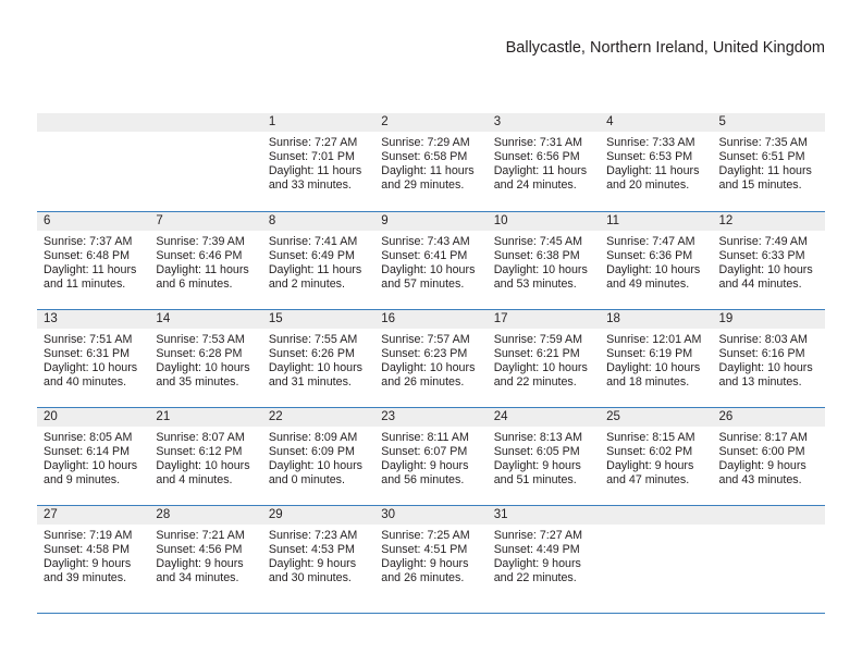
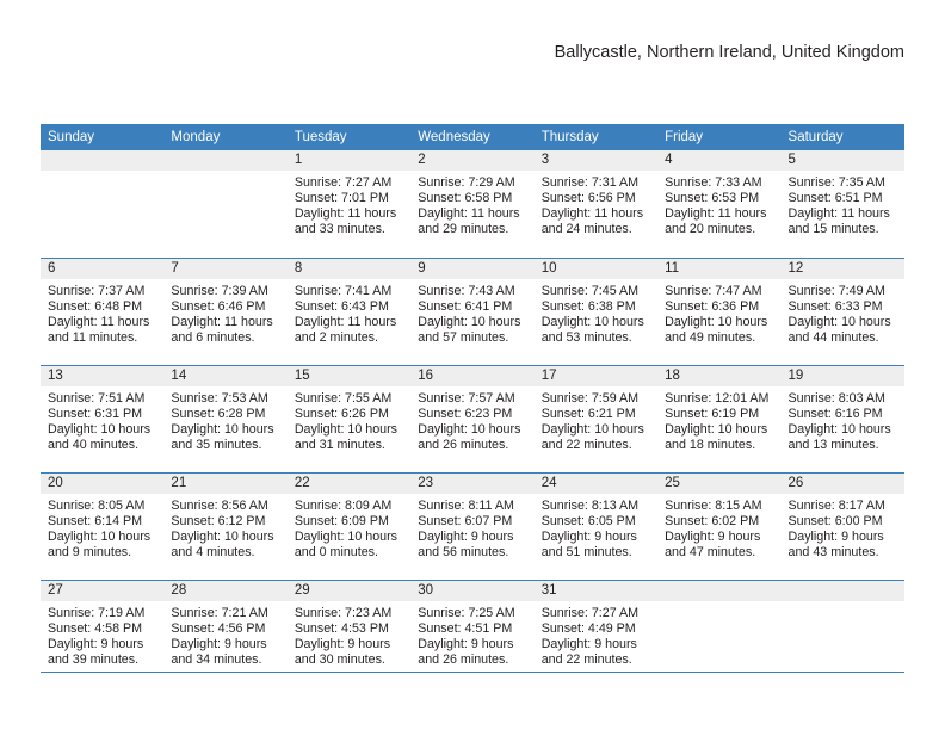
  Ballycastle, Northern Ireland, United Kingdom
+ Sunday
+ Monday
+ Tuesday
+ Wednesday
+ Thursday
+ Friday
+ Saturday
  1
  Sunrise: 7:27 AM
  Sunset: 7:01 PM
  Daylight: 11 hours
  and 33 minutes.
  2
  Sunrise: 7:29 AM
  Sunset: 6:58 PM
  Daylight: 11 hours
  and 29 minutes.
  3
  Sunrise: 7:31 AM
  Sunset: 6:56 PM
  Daylight: 11 hours
  and 24 minutes.
  4
  Sunrise: 7:33 AM
  Sunset: 6:53 PM
  Daylight: 11 hours
  and 20 minutes.
  5
  Sunrise: 7:35 AM
  Sunset: 6:51 PM
  Daylight: 11 hours
  and 15 minutes.
  6
  Sunrise: 7:37 AM
  Sunset: 6:48 PM
  Daylight: 11 hours
  and 11 minutes.
  7
  Sunrise: 7:39 AM
  Sunset: 6:46 PM
  Daylight: 11 hours
  and 6 minutes.
  8
  Sunrise: 7:41 AM
- Sunset: 6:49 PM
+ Sunset: 6:43 PM
  Daylight: 11 hours
  and 2 minutes.
  9
  Sunrise: 7:43 AM
  Sunset: 6:41 PM
  Daylight: 10 hours
  and 57 minutes.
  10
  Sunrise: 7:45 AM
  Sunset: 6:38 PM
  Daylight: 10 hours
  and 53 minutes.
  11
  Sunrise: 7:47 AM
  Sunset: 6:36 PM
  Daylight: 10 hours
  and 49 minutes.
  12
  Sunrise: 7:49 AM
  Sunset: 6:33 PM
  Daylight: 10 hours
  and 44 minutes.
  13
  Sunrise: 7:51 AM
  Sunset: 6:31 PM
  Daylight: 10 hours
  and 40 minutes.
  14
  Sunrise: 7:53 AM
  Sunset: 6:28 PM
  Daylight: 10 hours
  and 35 minutes.
  15
  Sunrise: 7:55 AM
  Sunset: 6:26 PM
  Daylight: 10 hours
  and 31 minutes.
  16
  Sunrise: 7:57 AM
  Sunset: 6:23 PM
  Daylight: 10 hours
  and 26 minutes.
  17
  Sunrise: 7:59 AM
  Sunset: 6:21 PM
  Daylight: 10 hours
  and 22 minutes.
  18
  Sunrise: 12:01 AM
  Sunset: 6:19 PM
  Daylight: 10 hours
  and 18 minutes.
  19
  Sunrise: 8:03 AM
  Sunset: 6:16 PM
  Daylight: 10 hours
  and 13 minutes.
  20
  Sunrise: 8:05 AM
  Sunset: 6:14 PM
  Daylight: 10 hours
  and 9 minutes.
  21
- Sunrise: 8:07 AM
+ Sunrise: 8:56 AM
  Sunset: 6:12 PM
  Daylight: 10 hours
  and 4 minutes.
  22
  Sunrise: 8:09 AM
  Sunset: 6:09 PM
  Daylight: 10 hours
  and 0 minutes.
  23
  Sunrise: 8:11 AM
  Sunset: 6:07 PM
  Daylight: 9 hours
  and 56 minutes.
  24
  Sunrise: 8:13 AM
  Sunset: 6:05 PM
  Daylight: 9 hours
  and 51 minutes.
  25
  Sunrise: 8:15 AM
  Sunset: 6:02 PM
  Daylight: 9 hours
  and 47 minutes.
  26
  Sunrise: 8:17 AM
  Sunset: 6:00 PM
  Daylight: 9 hours
  and 43 minutes.
  27
  Sunrise: 7:19 AM
  Sunset: 4:58 PM
  Daylight: 9 hours
  and 39 minutes.
  28
  Sunrise: 7:21 AM
  Sunset: 4:56 PM
  Daylight: 9 hours
  and 34 minutes.
  29
  Sunrise: 7:23 AM
  Sunset: 4:53 PM
  Daylight: 9 hours
  and 30 minutes.
  30
  Sunrise: 7:25 AM
  Sunset: 4:51 PM
  Daylight: 9 hours
  and 26 minutes.
  31
  Sunrise: 7:27 AM
  Sunset: 4:49 PM
  Daylight: 9 hours
  and 22 minutes.
